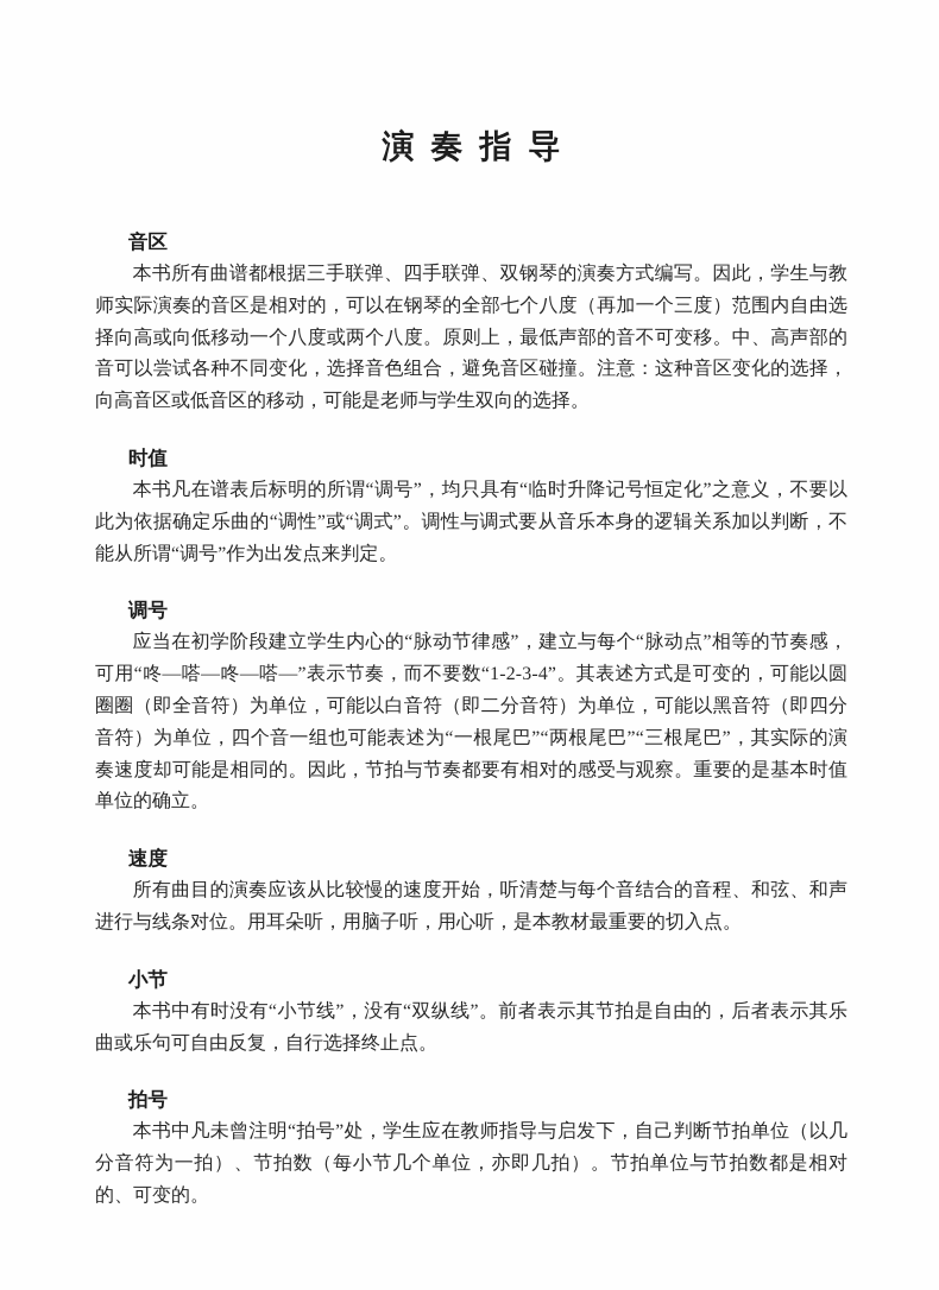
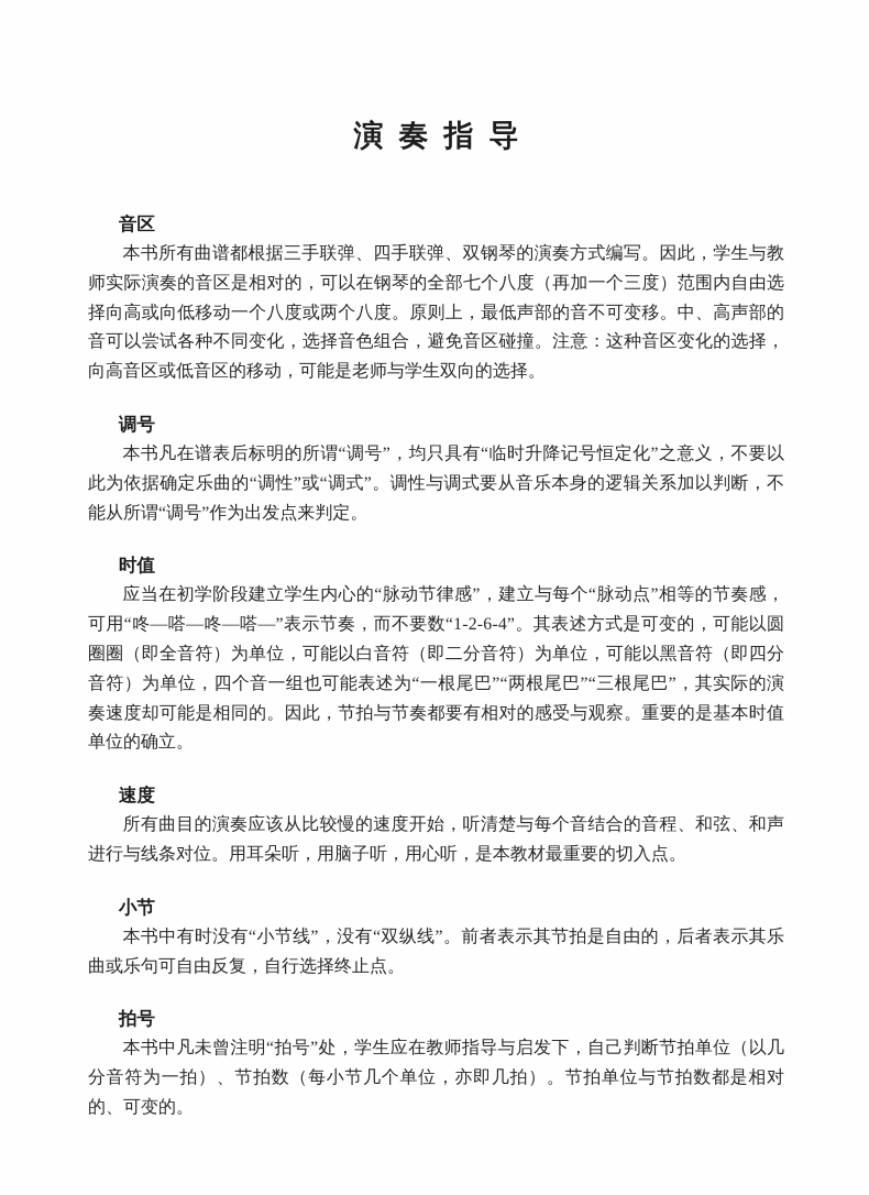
  演奏指导
  音区
  本书所有曲谱都根据三手联弹、四手联弹、双钢琴的演奏方式编写。因此，学生与教师实际演奏的音区是相对的，可以在钢琴的全部七个八度（再加一个三度）范围内自由选择向高或向低移动一个八度或两个八度。原则上，最低声部的音不可变移。中、高声部的音可以尝试各种不同变化，选择音色组合，避免音区碰撞。注意：这种音区变化的选择，向高音区或低音区的移动，可能是老师与学生双向的选择。
- 时值
+ 调号
  本书凡在谱表后标明的所谓“调号”，均只具有“临时升降记号恒定化”之意义，不要以此为依据确定乐曲的“调性”或“调式”。调性与调式要从音乐本身的逻辑关系加以判断，不能从所谓“调号”作为出发点来判定。
- 调号
+ 时值
- 应当在初学阶段建立学生内心的“脉动节律感”，建立与每个“脉动点”相等的节奏感，可用“咚—嗒—咚—嗒—”表示节奏，而不要数“1-2-3-4”。其表述方式是可变的，可能以圆圈圈（即全音符）为单位，可能以白音符（即二分音符）为单位，可能以黑音符（即四分音符）为单位，四个音一组也可能表述为“一根尾巴”“两根尾巴”“三根尾巴”，其实际的演奏速度却可能是相同的。因此，节拍与节奏都要有相对的感受与观察。重要的是基本时值单位的确立。
+ 应当在初学阶段建立学生内心的“脉动节律感”，建立与每个“脉动点”相等的节奏感，可用“咚—嗒—咚—嗒—”表示节奏，而不要数“1-2-6-4”。其表述方式是可变的，可能以圆圈圈（即全音符）为单位，可能以白音符（即二分音符）为单位，可能以黑音符（即四分音符）为单位，四个音一组也可能表述为“一根尾巴”“两根尾巴”“三根尾巴”，其实际的演奏速度却可能是相同的。因此，节拍与节奏都要有相对的感受与观察。重要的是基本时值单位的确立。
  速度
  所有曲目的演奏应该从比较慢的速度开始，听清楚与每个音结合的音程、和弦、和声进行与线条对位。用耳朵听，用脑子听，用心听，是本教材最重要的切入点。
  小节
  本书中有时没有“小节线”，没有“双纵线”。前者表示其节拍是自由的，后者表示其乐曲或乐句可自由反复，自行选择终止点。
  拍号
  本书中凡未曾注明“拍号”处，学生应在教师指导与启发下，自己判断节拍单位（以几分音符为一拍）、节拍数（每小节几个单位，亦即几拍）。节拍单位与节拍数都是相对的、可变的。
